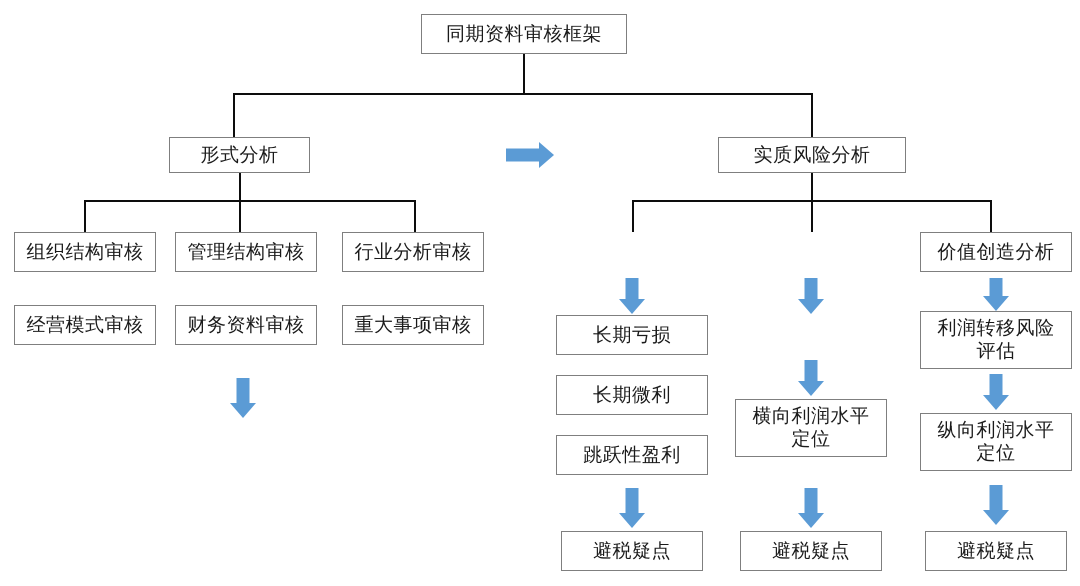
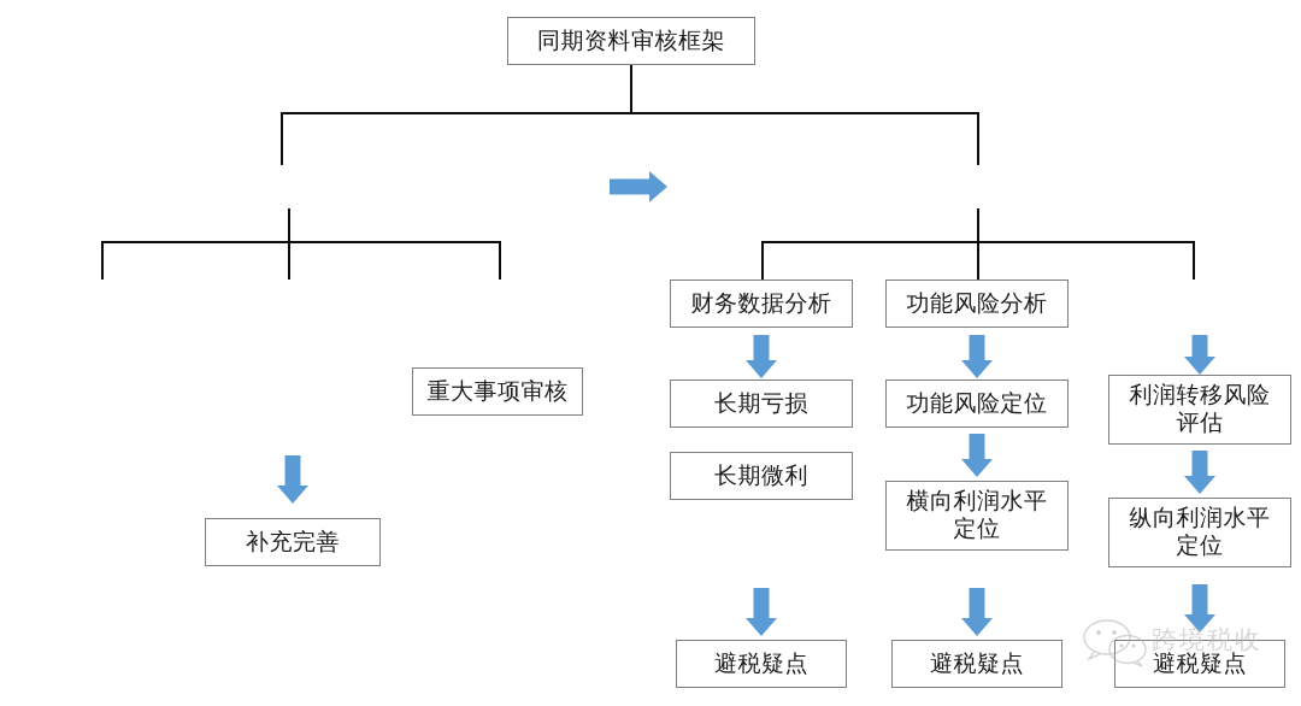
  同期资料审核框架
- 形式分析
- 实质风险分析
- 组织结构审核
- 管理结构审核
- 行业分析审核
- 经营模式审核
- 财务资料审核
  重大事项审核
+ 补充完善
+ 财务数据分析
  长期亏损
  长期微利
- 跳跃性盈利
  避税疑点
+ 功能风险分析
+ 功能风险定位
  横向利润水平
  定位
  避税疑点
- 价值创造分析
  利润转移风险
  评估
  纵向利润水平
  定位
  避税疑点
+ 跨境税收
